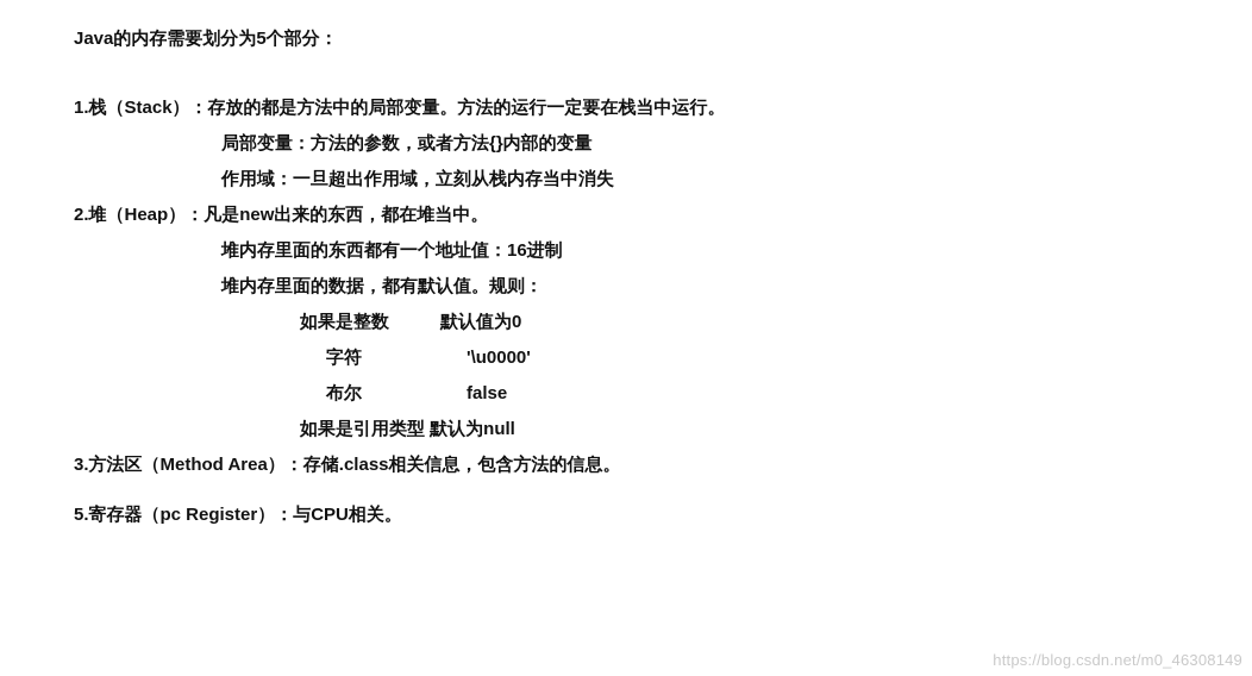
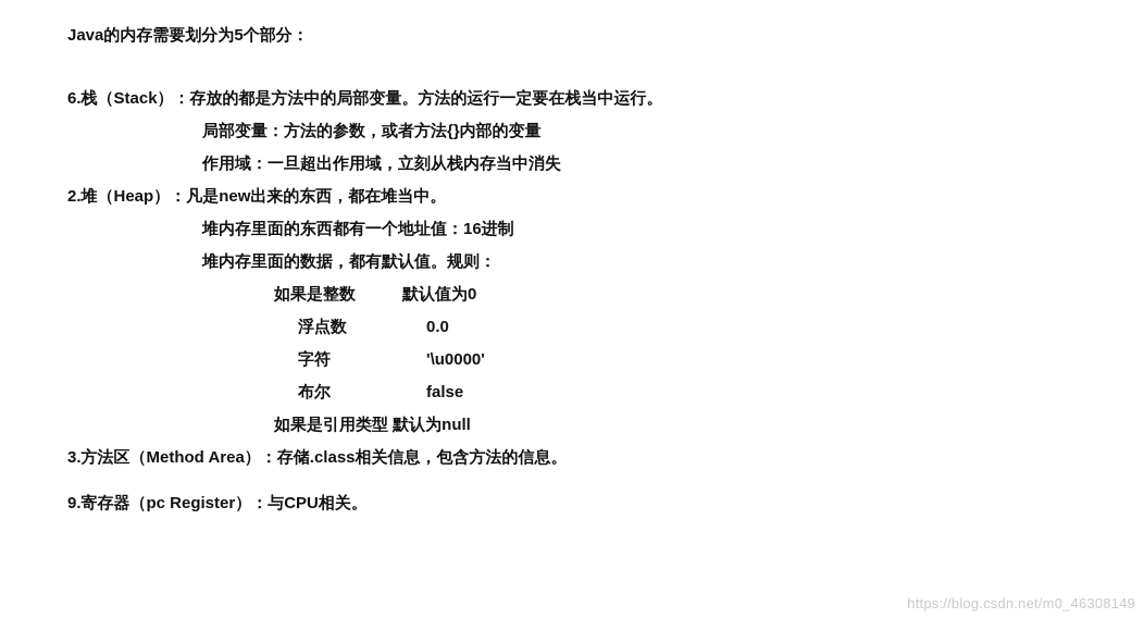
  Java的内存需要划分为5个部分：
- 1.栈（Stack）：存放的都是方法中的局部变量。方法的运行一定要在栈当中运行。
+ 6.栈（Stack）：存放的都是方法中的局部变量。方法的运行一定要在栈当中运行。
  局部变量：方法的参数，或者方法{}内部的变量
  作用域：一旦超出作用域，立刻从栈内存当中消失
  2.堆（Heap）：凡是new出来的东西，都在堆当中。
  堆内存里面的东西都有一个地址值：16进制
  堆内存里面的数据，都有默认值。规则：
  如果是整数 默认值为0
+ 浮点数 0.0
  字符 '\u0000'
  布尔 false
  如果是引用类型 默认为null
  3.方法区（Method Area）：存储.class相关信息，包含方法的信息。
- 5.寄存器（pc Register）：与CPU相关。
+ 9.寄存器（pc Register）：与CPU相关。
  https://blog.csdn.net/m0_46308149
